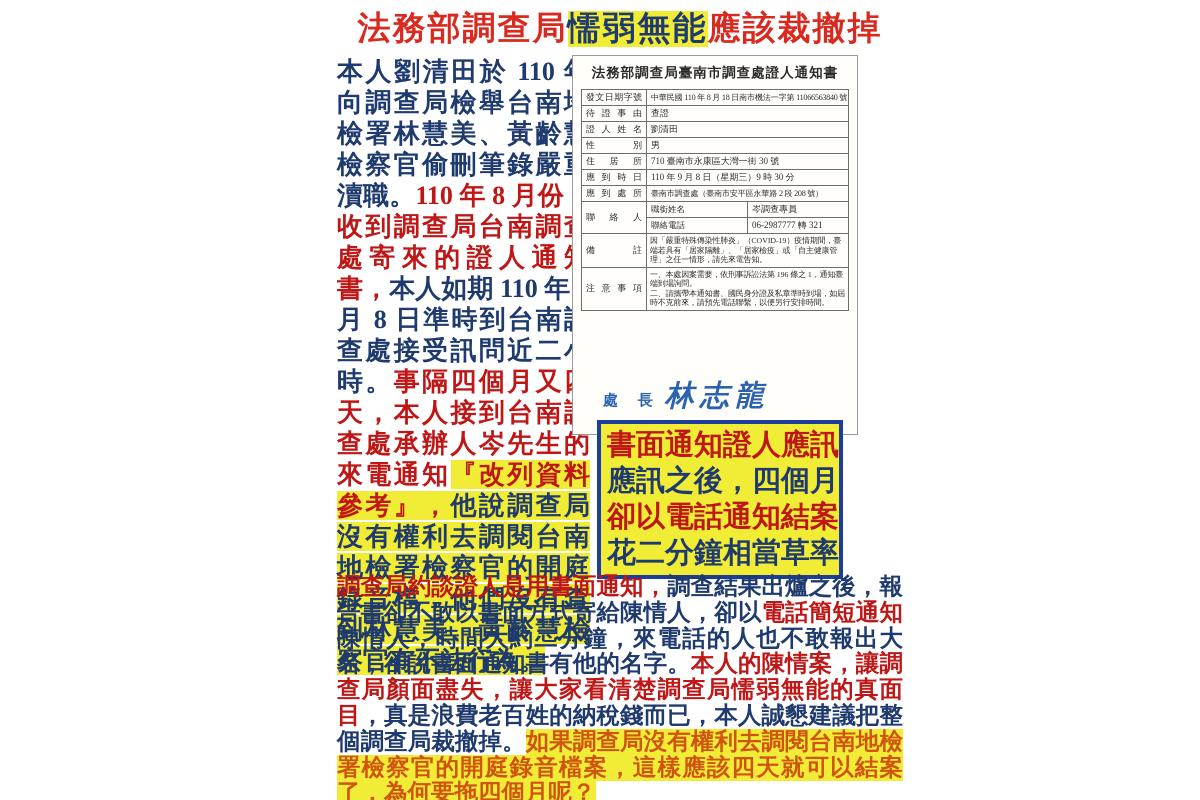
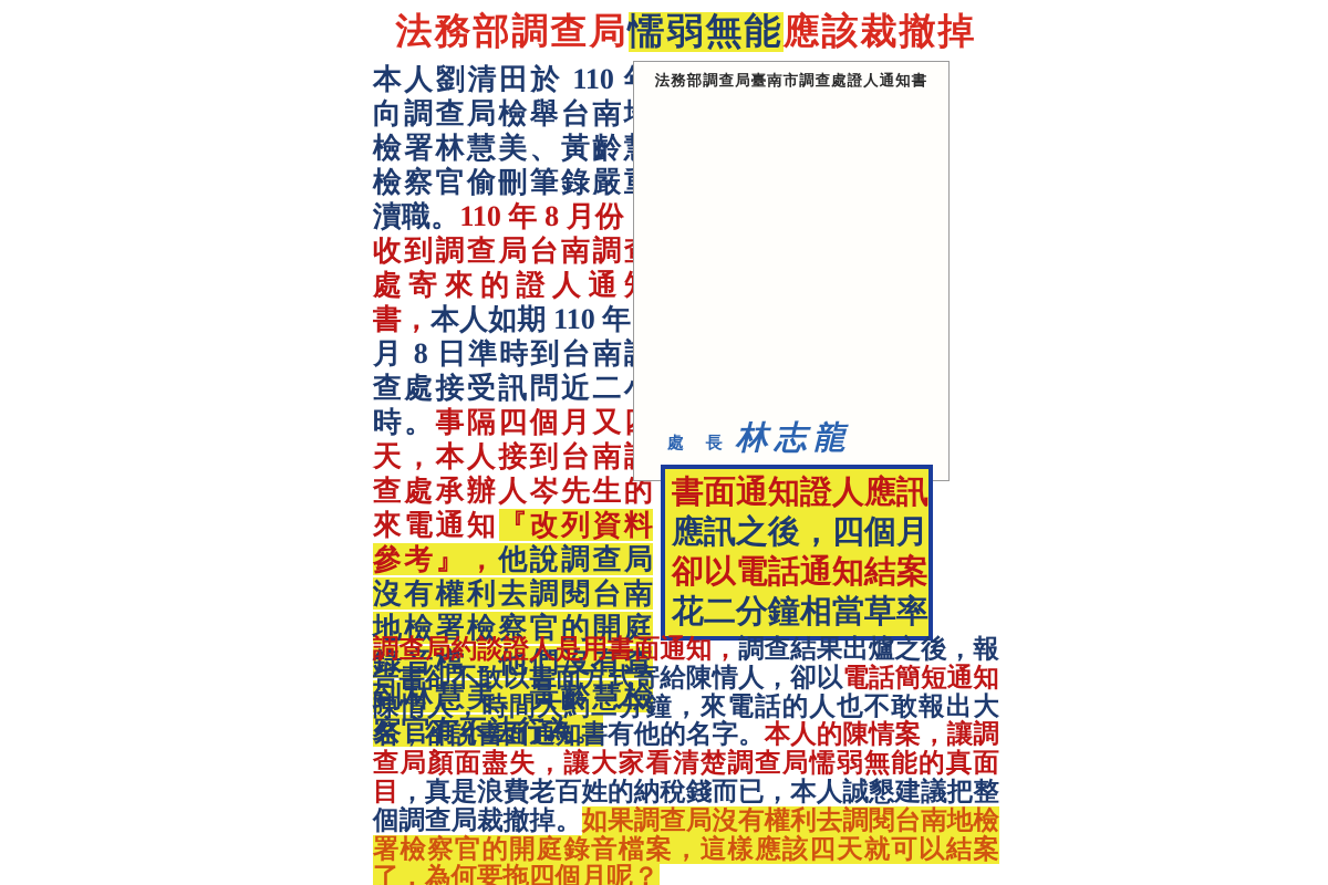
  法務部調查局懦弱無能應該裁撤掉
  本人劉清田於 110向調查局檢舉台南檢署林慧美、黃齡檢察官偷刪筆錄嚴瀆職。110 年 8 月份收到調查局台南調處寄來的證人通書，本人如期 110 年 月 8 日準時到台南查處接受訊問近二時。事隔四個月又天，本人接到台南查處承辦人岑先生的來電通知『改列資料參考』，他說調查局沒有權利去調閱台南地檢署檢察官的開庭錄音檔，他們沒有查到林慧美、黃齡慧檢察官有不法行為。
  法務部調查局臺南市調查處證人通知書
- 發文日期字號	中華民國 110 年 8 月 18 日南市機法一字第 11066563840 號
- 待證事由	查證
- 證人姓名	劉清田
- 性別	男
- 住居所	710 臺南市永康區大灣一街 30 號
- 應到時日	110 年 9 月 8 日（星期三）9 時 30 分
- 應到處所	臺南市調查處（臺南市安平區永華路 2 段 208 號）
- 聯絡人	職銜姓名	岑調查專員
- 聯絡電話	06-2987777 轉 321
- 備註	因「嚴重特殊傳染性肺炎」（COVID-19）疫情期間，臺端若具有「居家隔離」、「居家檢疫」或「自主健康管理」之任一情形，請先來電告知。
- 注意事項	一、本處因案需要，依刑事訴訟法第 196 條之 1，通知臺端到場詢問。二、請攜帶本通知書、國民身分證及私章準時到場，如屆時不克前來，請預先電話聯繫，以便另行安排時間。
  處 長 林志龍
  書面通知證人應訊
  應訊之後，四個月
  卻以電話通知結案
  花二分鐘相當草率
  調查局約談證人是用書面通知，調查結果出爐之後，報告書卻不敢以書面方式寄給陳情人，卻以電話簡短通知陳情人，時間大約二分鐘，來電話的人也不敢報出大名，卻說書面通知書有他的名字。本人的陳情案，讓調查局顏面盡失，讓大家看清楚調查局懦弱無能的真面目，真是浪費老百姓的納稅錢而已，本人誠懇建議把整個調查局裁撤掉。如果調查局沒有權利去調閱台南地檢署檢察官的開庭錄音檔案，這樣應該四天就可以結案了，為何要拖四個月呢？
